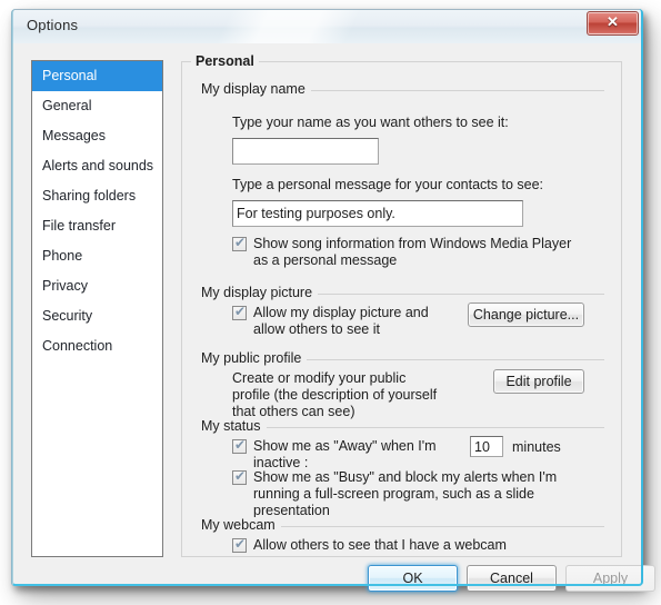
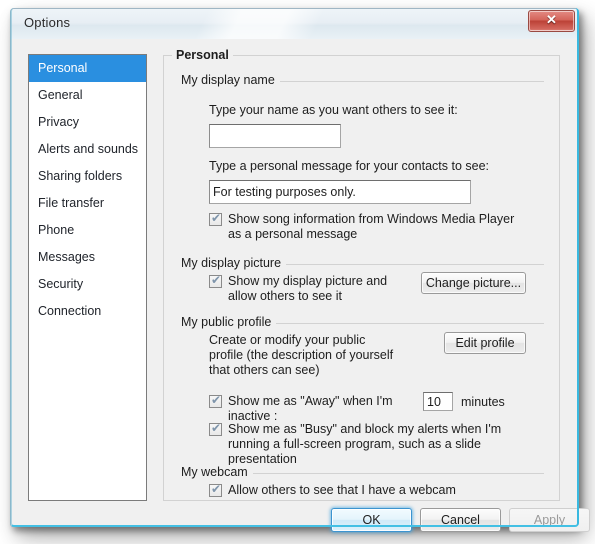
  Options
  ✕
  Personal
  General
- Messages
+ Privacy
  Alerts and sounds
  Sharing folders
  File transfer
  Phone
- Privacy
+ Messages
  Security
  Connection
  Personal
  My display name
  Type your name as you want others to see it:
  Type a personal message for your contacts to see:
  For testing purposes only.
  ✔
  Show song information from Windows Media Player as a personal message
  My display picture
  ✔
- Allow my display picture and allow others to see it
+ Show my display picture and allow others to see it
  Change picture...
  My public profile
  Create or modify your public profile (the description of yourself that others can see)
  Edit profile
- My status
  ✔
  Show me as "Away" when I'm inactive :
  10
  minutes
  ✔
  Show me as "Busy" and block my alerts when I'm running a full-screen program, such as a slide presentation
  My webcam
  ✔
  Allow others to see that I have a webcam
  OK
  Cancel
  Apply
